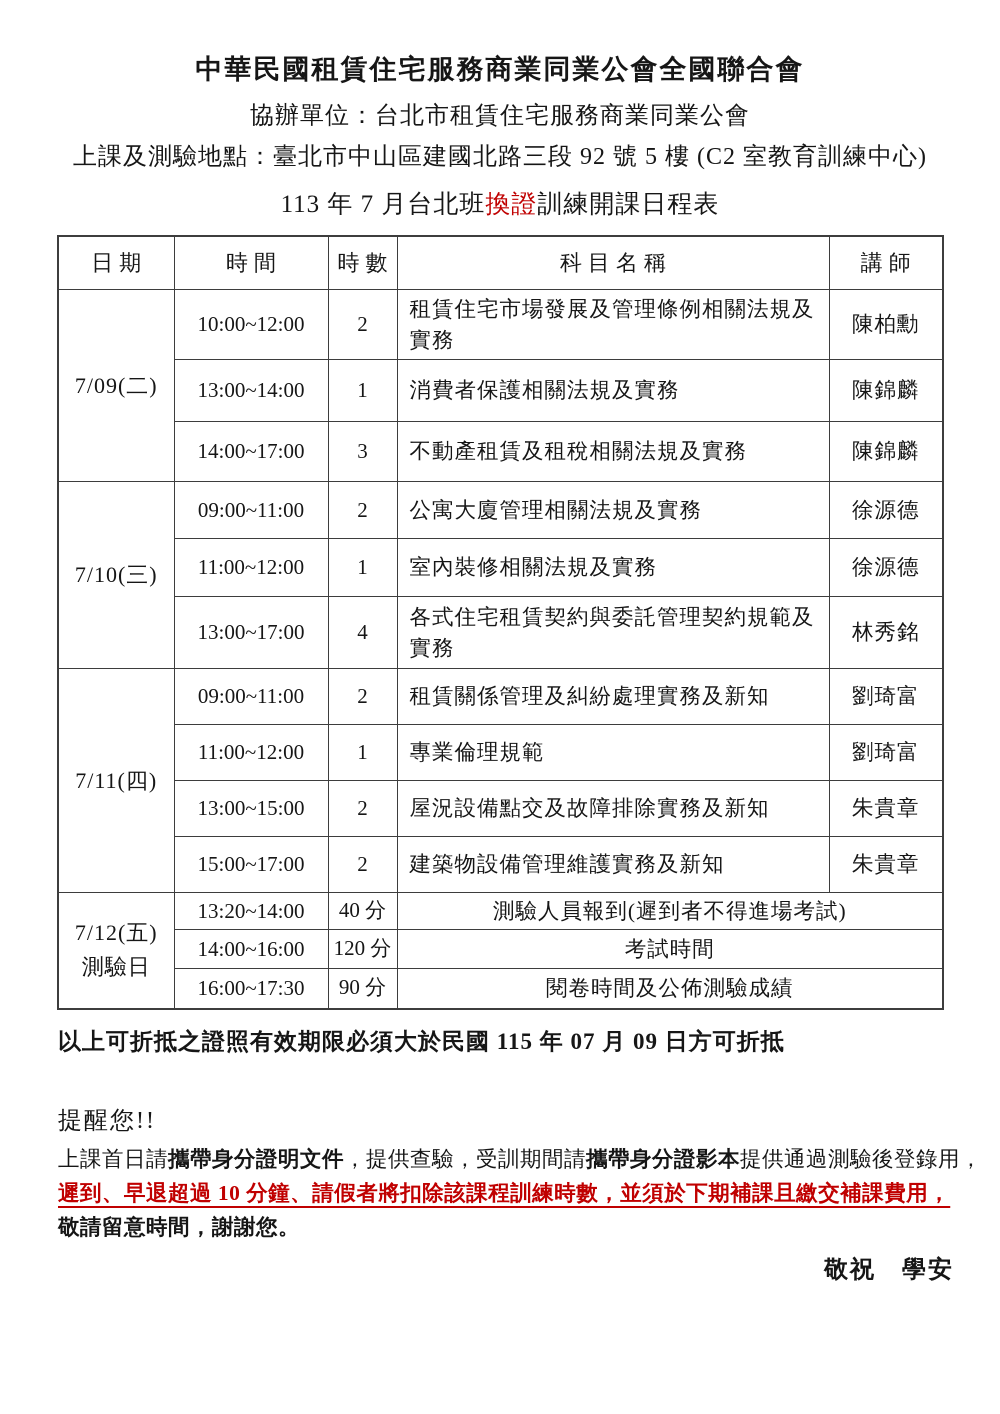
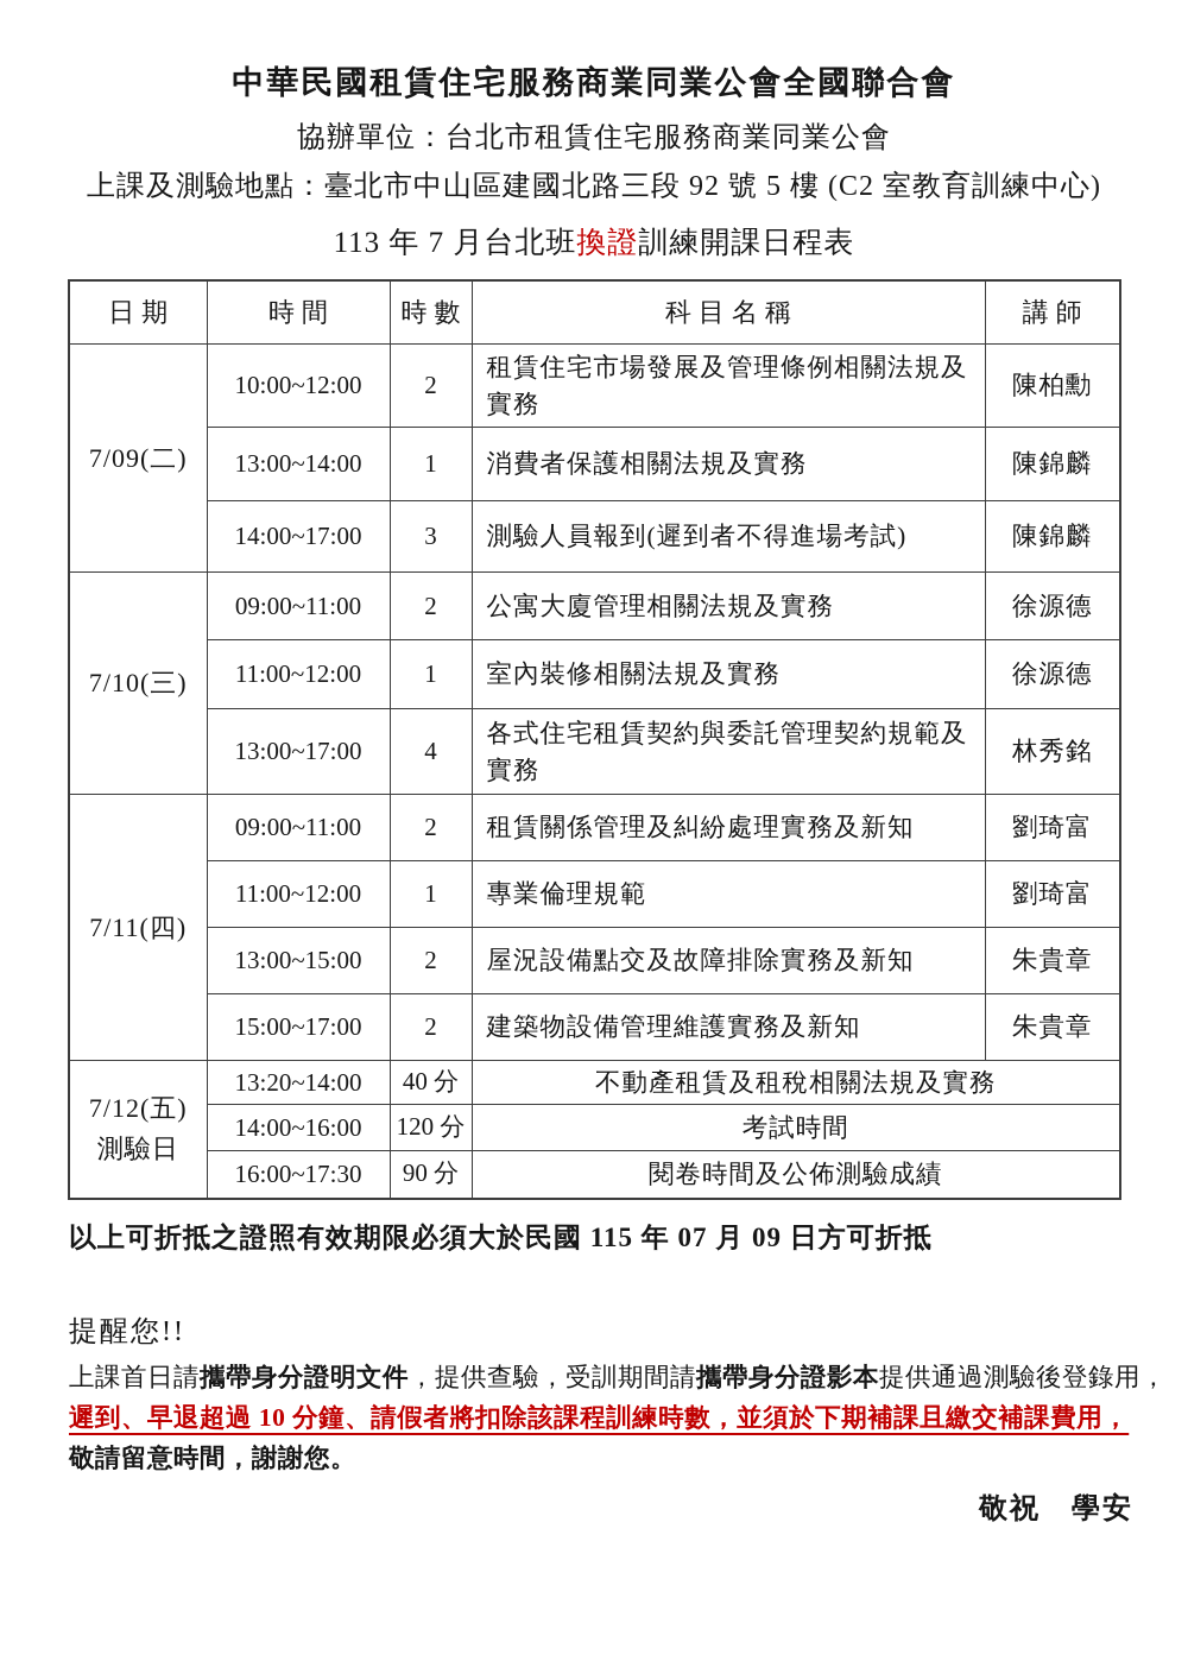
  中華民國租賃住宅服務商業同業公會全國聯合會
  協辦單位：台北市租賃住宅服務商業同業公會
  上課及測驗地點：臺北市中山區建國北路三段 92 號 5 樓 (C2 室教育訓練中心)
  113 年 7 月台北班換證訓練開課日程表
  日期	時間	時數	科目名稱	講師
  7/09(二)	10:00~12:00	2	租賃住宅市場發展及管理條例相關法規及實務	陳柏勳
  13:00~14:00	1	消費者保護相關法規及實務	陳錦麟
- 14:00~17:00	3	不動產租賃及租稅相關法規及實務	陳錦麟
+ 14:00~17:00	3	測驗人員報到(遲到者不得進場考試)	陳錦麟
  7/10(三)	09:00~11:00	2	公寓大廈管理相關法規及實務	徐源德
  11:00~12:00	1	室內裝修相關法規及實務	徐源德
  13:00~17:00	4	各式住宅租賃契約與委託管理契約規範及實務	林秀銘
  7/11(四)	09:00~11:00	2	租賃關係管理及糾紛處理實務及新知	劉琦富
  11:00~12:00	1	專業倫理規範	劉琦富
  13:00~15:00	2	屋況設備點交及故障排除實務及新知	朱貴章
  15:00~17:00	2	建築物設備管理維護實務及新知	朱貴章
- 7/12(五) 測驗日	13:20~14:00	40 分	測驗人員報到(遲到者不得進場考試)
+ 7/12(五) 測驗日	13:20~14:00	40 分	不動產租賃及租稅相關法規及實務
  14:00~16:00	120 分	考試時間
  16:00~17:30	90 分	閱卷時間及公佈測驗成績
  以上可折抵之證照有效期限必須大於民國 115 年 07 月 09 日方可折抵
  提醒您!!
  上課首日請攜帶身分證明文件，提供查驗，受訓期間請攜帶身分證影本提供通過測驗後登錄用，
  遲到、早退超過 10 分鐘、請假者將扣除該課程訓練時數，並須於下期補課且繳交補課費用，
  敬請留意時間，謝謝您。
  敬祝 學安
